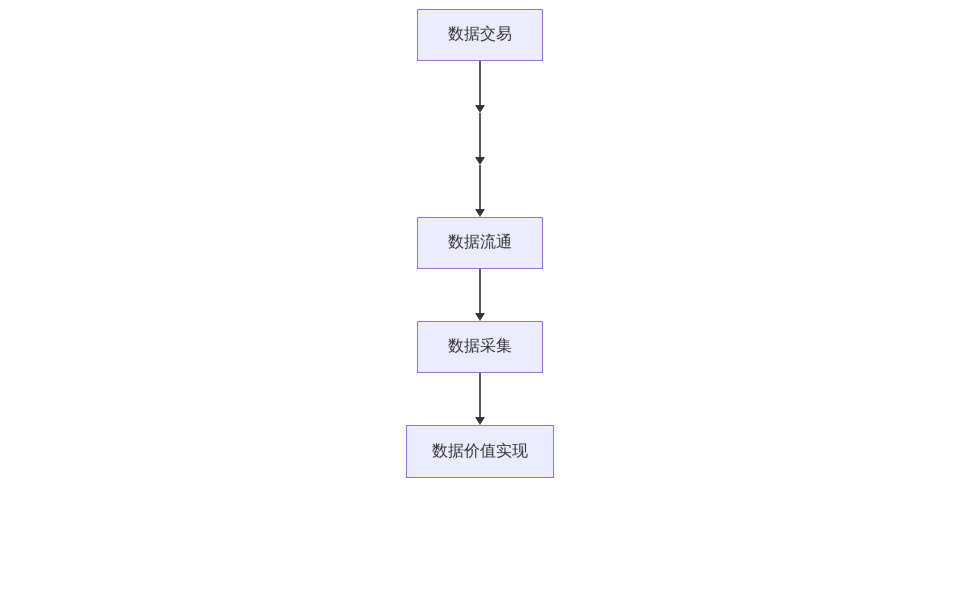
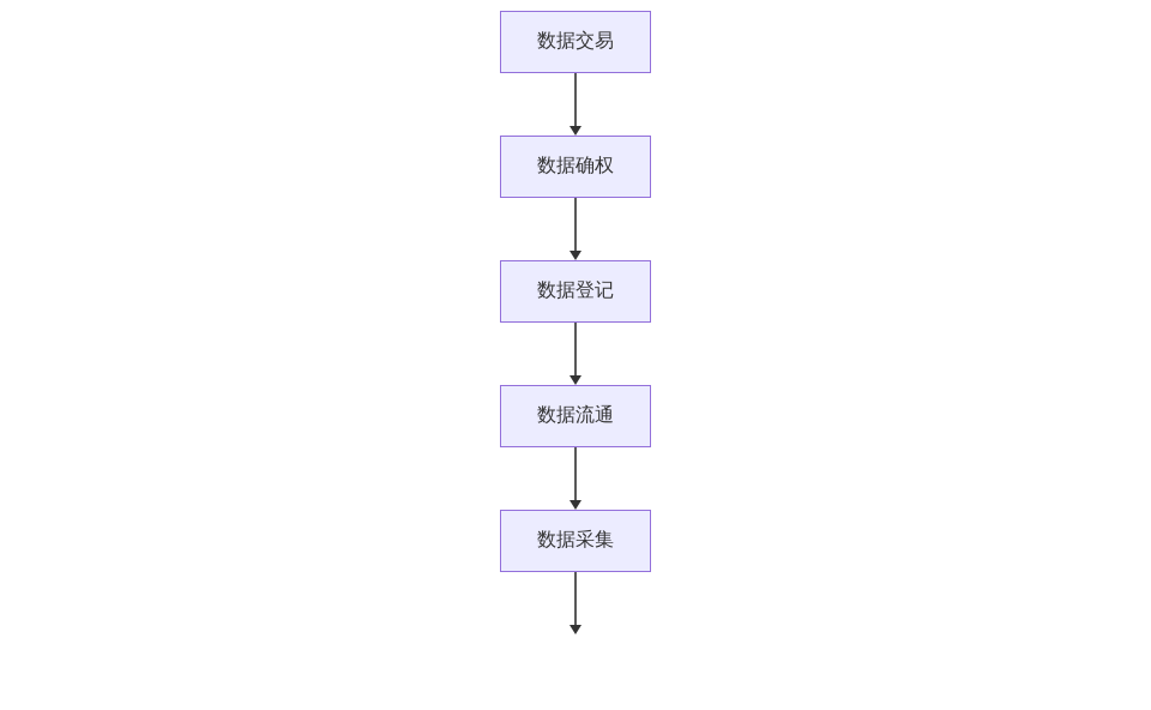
  数据交易
+ 数据确权
+ 数据登记
  数据流通
  数据采集
- 数据价值实现
